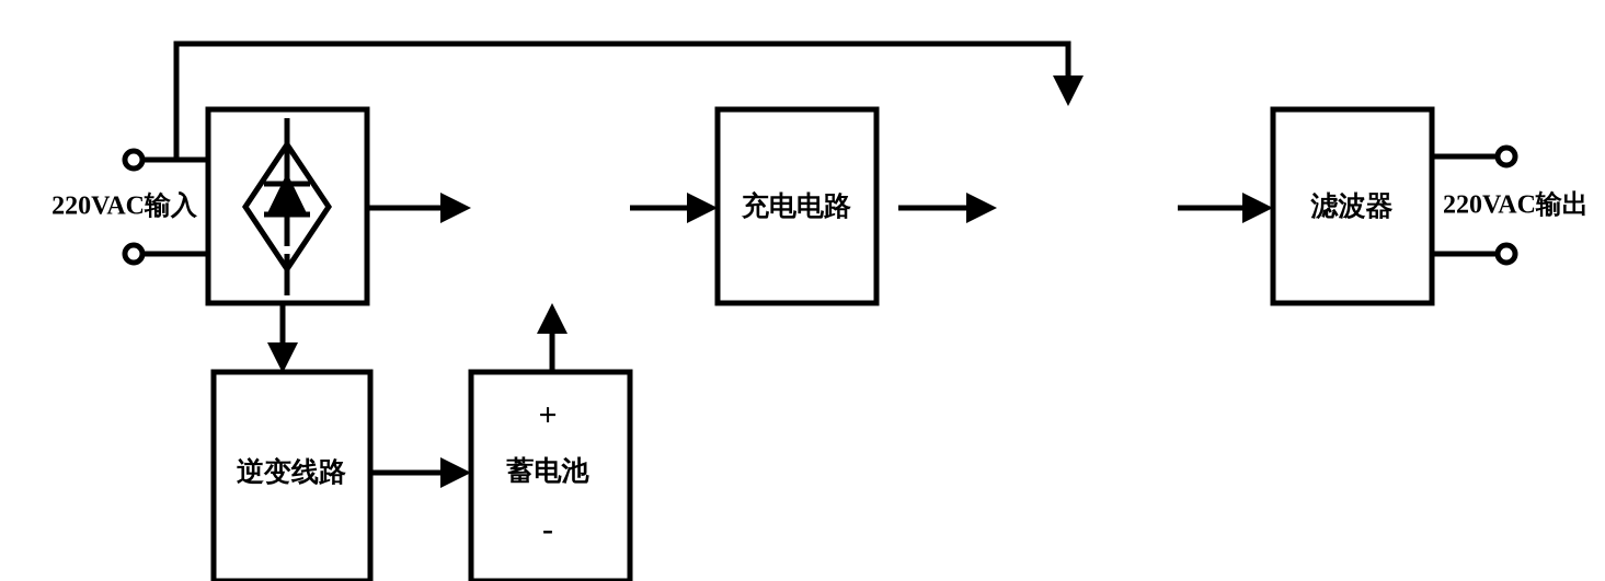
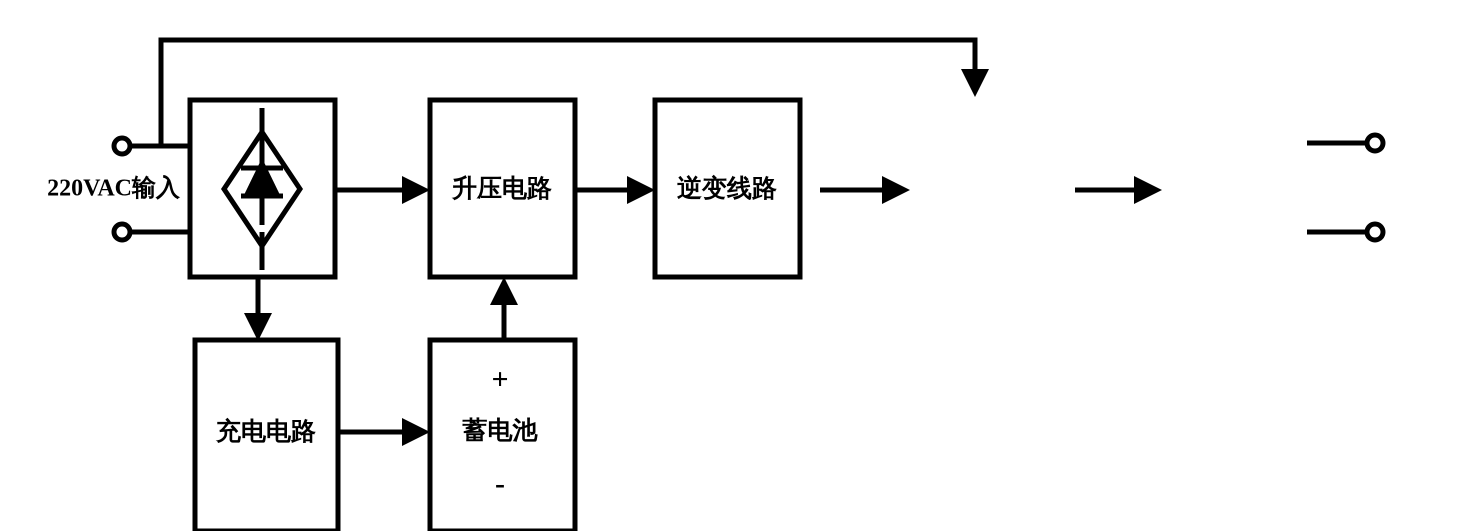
  220VAC输入
+ 升压电路
- 充电电路
+ 逆变线路
- 滤波器
- 220VAC输出
- 逆变线路
+ 充电电路
  +
  蓄电池
  -
